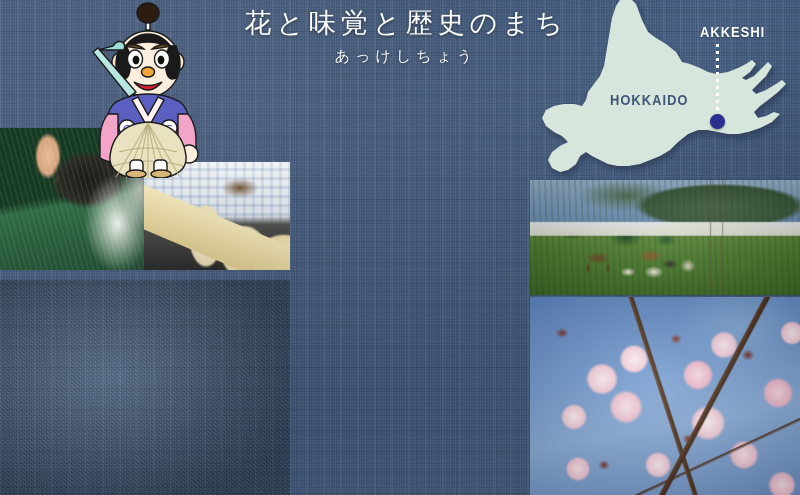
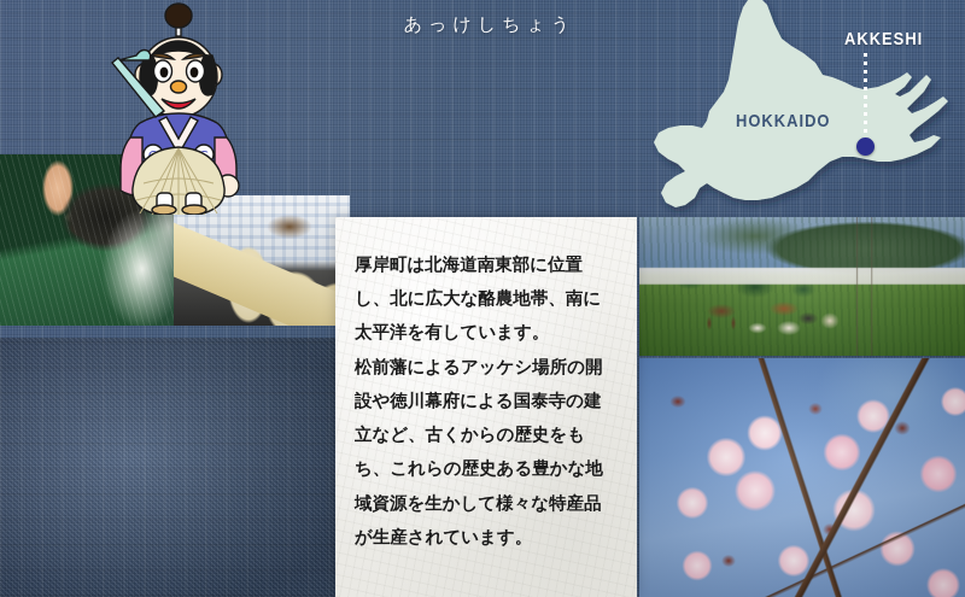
  HOKKAIDO
  AKKESHI
- 花と味覚と歴史のまち
  あっけしちょう
+ 厚岸町は北海道南東部に位置し、北に広大な酪農地帯、南に太平洋を有しています。
+ 松前藩によるアッケシ場所の開設や徳川幕府による国泰寺の建立など、古くからの歴史をもち、これらの歴史ある豊かな地域資源を生かして様々な特産品が生産されています。
